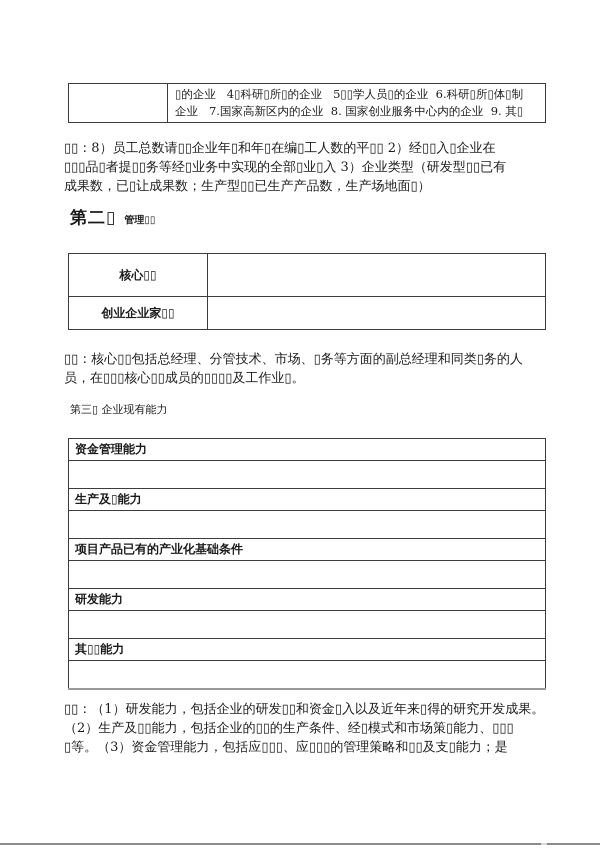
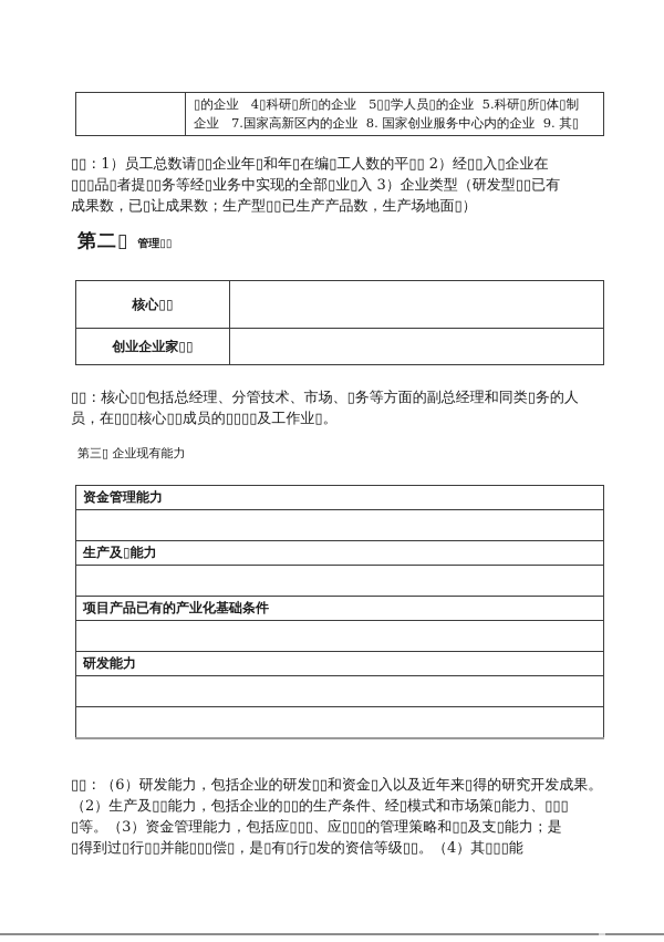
- 	▯的企业 4▯科研▯所▯的企业 5▯▯学人员▯的企业 6.科研▯所▯体▯制 企业 7.国家高新区内的企业 8. 国家创业服务中心内的企业 9. 其▯
+ 	▯的企业 4▯科研▯所▯的企业 5▯▯学人员▯的企业 5.科研▯所▯体▯制 企业 7.国家高新区内的企业 8. 国家创业服务中心内的企业 9. 其▯
- ▯▯：8）员工总数请▯▯企业年▯和年▯在编▯工人数的平▯▯ 2）经▯▯入▯企业在
+ ▯▯：1）员工总数请▯▯企业年▯和年▯在编▯工人数的平▯▯ 2）经▯▯入▯企业在
  ▯▯▯品▯者提▯▯务等经▯业务中实现的全部▯业▯入 3）企业类型（研发型▯▯已有
  成果数，已▯让成果数；生产型▯▯已生产产品数，生产场地面▯）
  第二▯ 管理▯▯
  核心▯▯
  创业企业家▯▯
  ▯▯：核心▯▯包括总经理、分管技术、市场、▯务等方面的副总经理和同类▯务的人
  员，在▯▯▯核心▯▯成员的▯▯▯▯及工作业▯。
  第三▯ 企业现有能力
  资金管理能力
  生产及▯能力
  项目产品已有的产业化基础条件
  研发能力
- 其▯▯能力
- ▯▯：（1）研发能力，包括企业的研发▯▯和资金▯入以及近年来▯得的研究开发成果。
+ ▯▯：（6）研发能力，包括企业的研发▯▯和资金▯入以及近年来▯得的研究开发成果。
  （2）生产及▯▯能力，包括企业的▯▯的生产条件、经▯模式和市场策▯能力、▯▯▯
  ▯等。（3）资金管理能力，包括应▯▯▯、应▯▯▯的管理策略和▯▯及支▯能力；是
+ ▯得到过▯行▯▯并能▯▯▯偿▯，是▯有▯行▯发的资信等级▯▯。（4）其▯▯▯能
